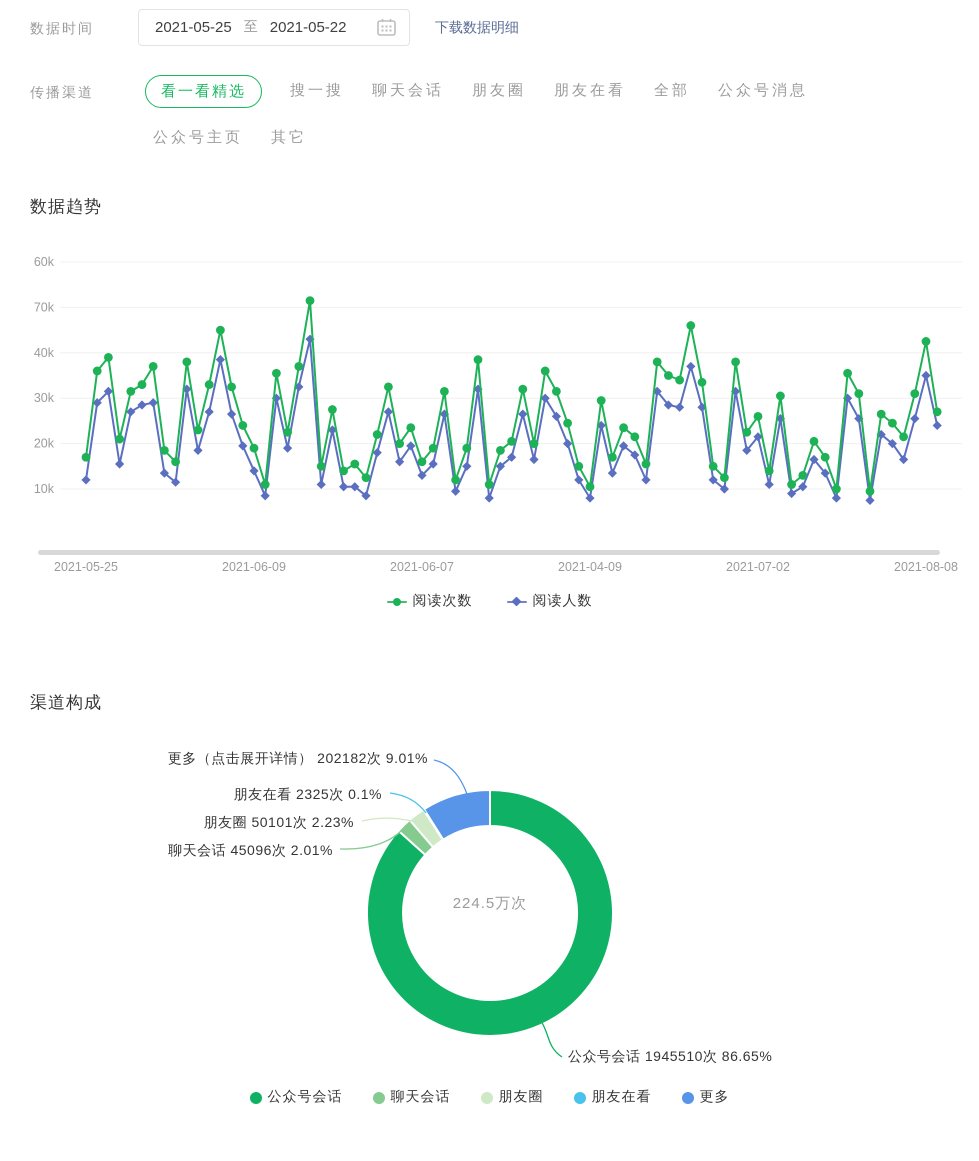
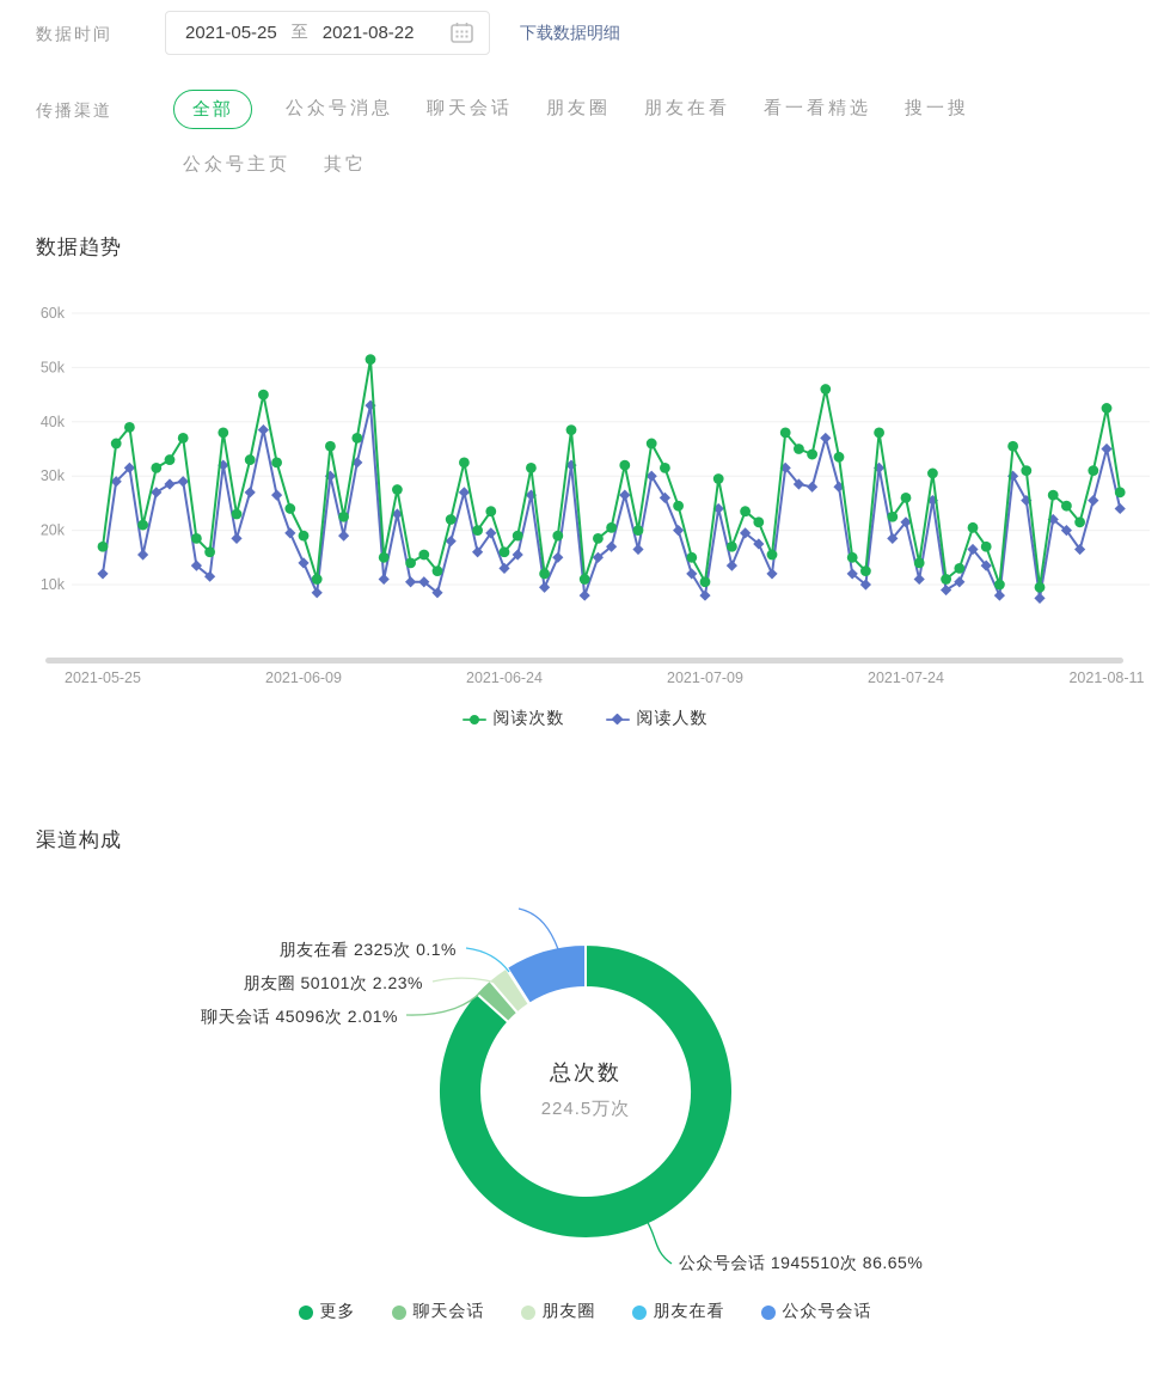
  数据时间
  2021-05-25
  至
- 2021-05-22
+ 2021-08-22
  下载数据明细
  传播渠道
- 看一看精选
+ 全部
- 搜一搜
+ 公众号消息
  聊天会话
  朋友圈
  朋友在看
- 全部
+ 看一看精选
- 公众号消息
+ 搜一搜
  公众号主页
  其它
  数据趋势
  10k
  20k
  30k
  40k
- 70k
+ 50k
  60k
  2021-05-25
  2021-06-09
- 2021-06-07
+ 2021-06-24
- 2021-04-09
+ 2021-07-09
- 2021-07-02
+ 2021-07-24
- 2021-08-08
+ 2021-08-11
  阅读次数
  阅读人数
  渠道构成
- 更多（点击展开详情） 202182次 9.01%
  朋友在看 2325次 0.1%
  朋友圈 50101次 2.23%
  聊天会话 45096次 2.01%
  公众号会话 1945510次 86.65%
+ 总次数
  224.5万次
- 公众号会话
+ 更多
  聊天会话
  朋友圈
  朋友在看
- 更多
+ 公众号会话
